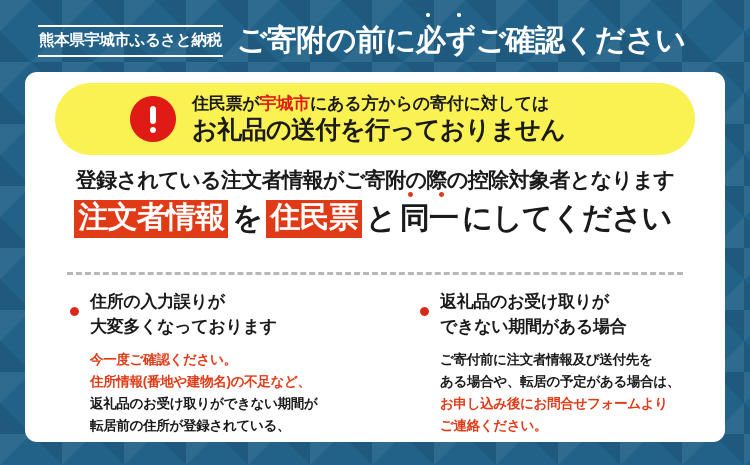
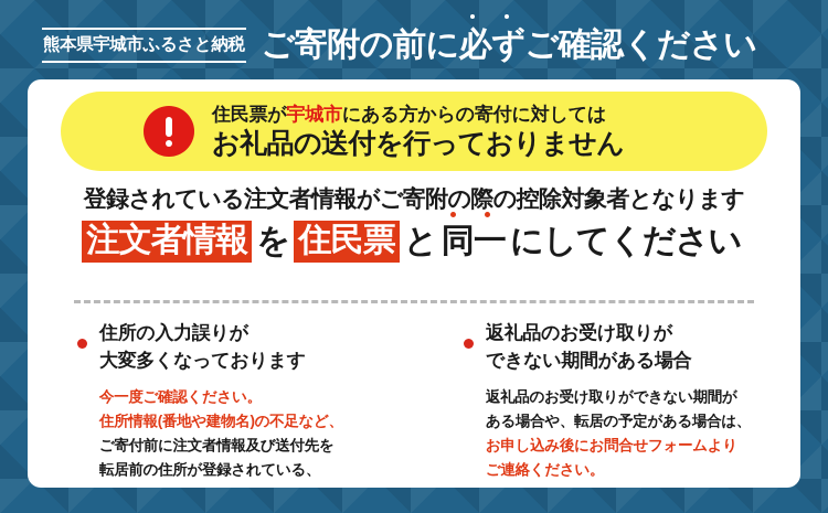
  熊本県宇城市ふるさと納税
  ご寄附の前に必ずご確認ください
  住民票が宇城市にある方からの寄付に対しては
  お礼品の送付を行っておりません
  登録されている注文者情報がご寄附の際の控除対象者となります
  注文者情報
  を
  住民票
  と
  同一
  にしてください
  住所の入力誤りが
  大変多くなっております
  今一度ご確認ください。
  住所情報(番地や建物名)の不足など、
- 返礼品のお受け取りができない期間が
+ ご寄付前に注文者情報及び送付先を
  転居前の住所が登録されている、
  返礼品のお受け取りが
  できない期間がある場合
- ご寄付前に注文者情報及び送付先を
+ 返礼品のお受け取りができない期間が
  ある場合や、転居の予定がある場合は、
  お申し込み後にお問合せフォームより
  ご連絡ください。
